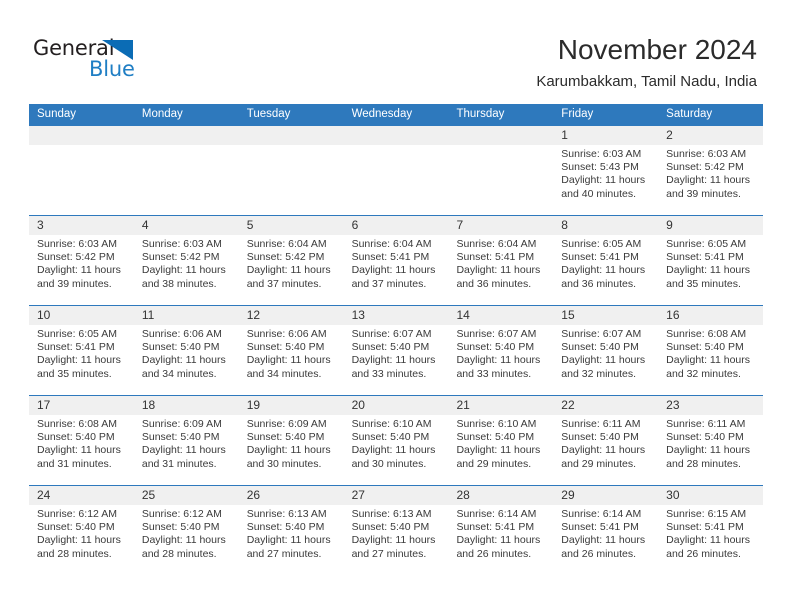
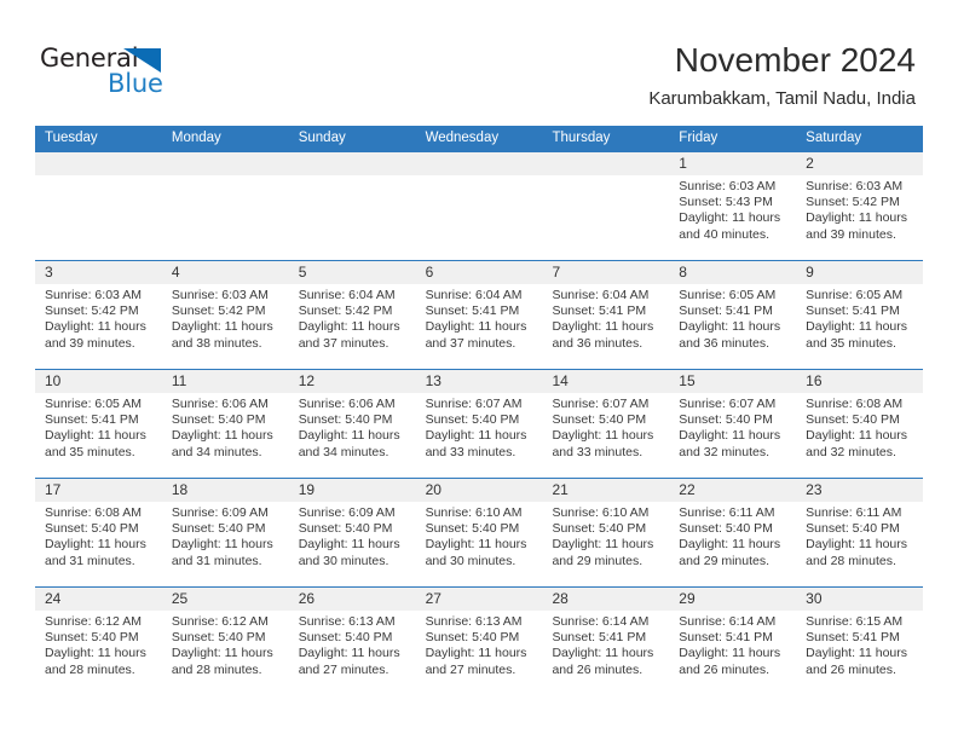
  General
  Blue
  November 2024
  Karumbakkam, Tamil Nadu, India
- Sunday
+ Tuesday
  Monday
- Tuesday
+ Sunday
  Wednesday
  Thursday
  Friday
  Saturday
  1
  2
  Sunrise: 6:03 AM
  Sunset: 5:43 PM
  Daylight: 11 hours
  and 40 minutes.
  Sunrise: 6:03 AM
  Sunset: 5:42 PM
  Daylight: 11 hours
  and 39 minutes.
  3
  4
  5
  6
  7
  8
  9
  Sunrise: 6:03 AM
  Sunset: 5:42 PM
  Daylight: 11 hours
  and 39 minutes.
  Sunrise: 6:03 AM
  Sunset: 5:42 PM
  Daylight: 11 hours
  and 38 minutes.
  Sunrise: 6:04 AM
  Sunset: 5:42 PM
  Daylight: 11 hours
  and 37 minutes.
  Sunrise: 6:04 AM
  Sunset: 5:41 PM
  Daylight: 11 hours
  and 37 minutes.
  Sunrise: 6:04 AM
  Sunset: 5:41 PM
  Daylight: 11 hours
  and 36 minutes.
  Sunrise: 6:05 AM
  Sunset: 5:41 PM
  Daylight: 11 hours
  and 36 minutes.
  Sunrise: 6:05 AM
  Sunset: 5:41 PM
  Daylight: 11 hours
  and 35 minutes.
  10
  11
  12
  13
  14
  15
  16
  Sunrise: 6:05 AM
  Sunset: 5:41 PM
  Daylight: 11 hours
  and 35 minutes.
  Sunrise: 6:06 AM
  Sunset: 5:40 PM
  Daylight: 11 hours
  and 34 minutes.
  Sunrise: 6:06 AM
  Sunset: 5:40 PM
  Daylight: 11 hours
  and 34 minutes.
  Sunrise: 6:07 AM
  Sunset: 5:40 PM
  Daylight: 11 hours
  and 33 minutes.
  Sunrise: 6:07 AM
  Sunset: 5:40 PM
  Daylight: 11 hours
  and 33 minutes.
  Sunrise: 6:07 AM
  Sunset: 5:40 PM
  Daylight: 11 hours
  and 32 minutes.
  Sunrise: 6:08 AM
  Sunset: 5:40 PM
  Daylight: 11 hours
  and 32 minutes.
  17
  18
  19
  20
  21
  22
  23
  Sunrise: 6:08 AM
  Sunset: 5:40 PM
  Daylight: 11 hours
  and 31 minutes.
  Sunrise: 6:09 AM
  Sunset: 5:40 PM
  Daylight: 11 hours
  and 31 minutes.
  Sunrise: 6:09 AM
  Sunset: 5:40 PM
  Daylight: 11 hours
  and 30 minutes.
  Sunrise: 6:10 AM
  Sunset: 5:40 PM
  Daylight: 11 hours
  and 30 minutes.
  Sunrise: 6:10 AM
  Sunset: 5:40 PM
  Daylight: 11 hours
  and 29 minutes.
  Sunrise: 6:11 AM
  Sunset: 5:40 PM
  Daylight: 11 hours
  and 29 minutes.
  Sunrise: 6:11 AM
  Sunset: 5:40 PM
  Daylight: 11 hours
  and 28 minutes.
  24
  25
  26
  27
  28
  29
  30
  Sunrise: 6:12 AM
  Sunset: 5:40 PM
  Daylight: 11 hours
  and 28 minutes.
  Sunrise: 6:12 AM
  Sunset: 5:40 PM
  Daylight: 11 hours
  and 28 minutes.
  Sunrise: 6:13 AM
  Sunset: 5:40 PM
  Daylight: 11 hours
  and 27 minutes.
  Sunrise: 6:13 AM
  Sunset: 5:40 PM
  Daylight: 11 hours
  and 27 minutes.
  Sunrise: 6:14 AM
  Sunset: 5:41 PM
  Daylight: 11 hours
  and 26 minutes.
  Sunrise: 6:14 AM
  Sunset: 5:41 PM
  Daylight: 11 hours
  and 26 minutes.
  Sunrise: 6:15 AM
  Sunset: 5:41 PM
  Daylight: 11 hours
  and 26 minutes.
